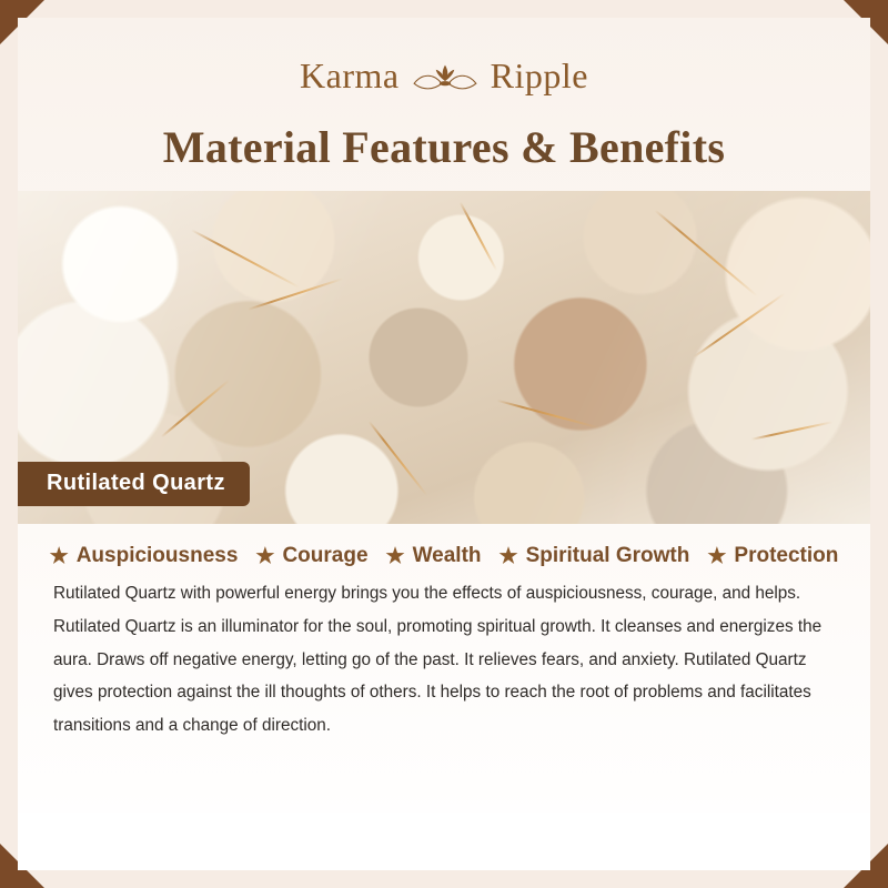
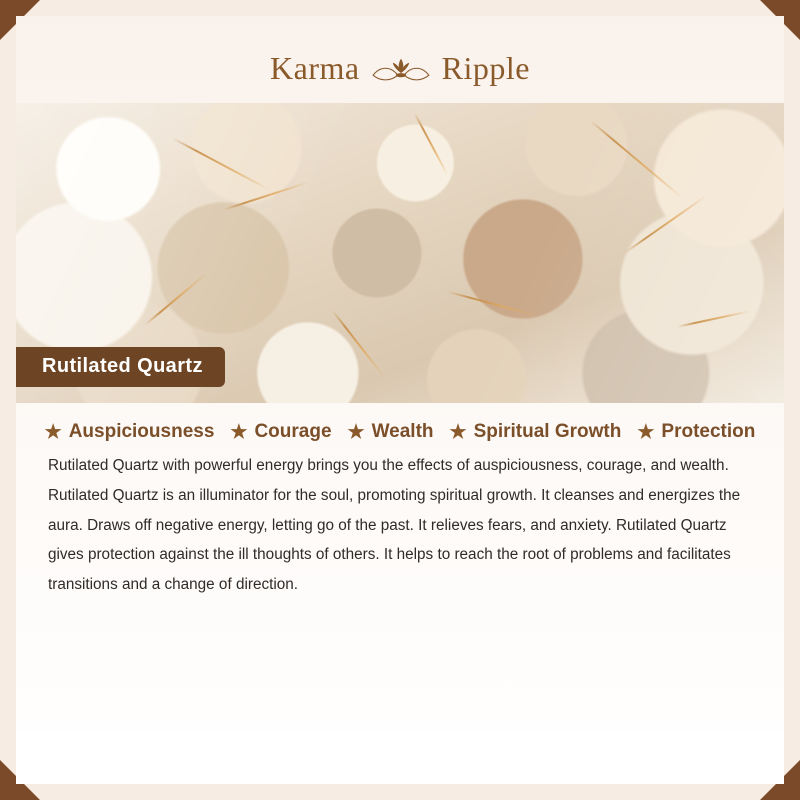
  Karma
  Ripple
- Material Features & Benefits
  Rutilated Quartz
  ★
  Auspiciousness
  ★
  Courage
  ★
  Wealth
  ★
  Spiritual Growth
  ★
  Protection
- Rutilated Quartz with powerful energy brings you the effects of auspiciousness, courage, and helps. Rutilated Quartz is an illuminator for the soul, promoting spiritual growth. It cleanses and energizes the aura. Draws off negative energy, letting go of the past. It relieves fears, and anxiety. Rutilated Quartz gives protection against the ill thoughts of others. It helps to reach the root of problems and facilitates transitions and a change of direction.
+ Rutilated Quartz with powerful energy brings you the effects of auspiciousness, courage, and wealth. Rutilated Quartz is an illuminator for the soul, promoting spiritual growth. It cleanses and energizes the aura. Draws off negative energy, letting go of the past. It relieves fears, and anxiety. Rutilated Quartz gives protection against the ill thoughts of others. It helps to reach the root of problems and facilitates transitions and a change of direction.
